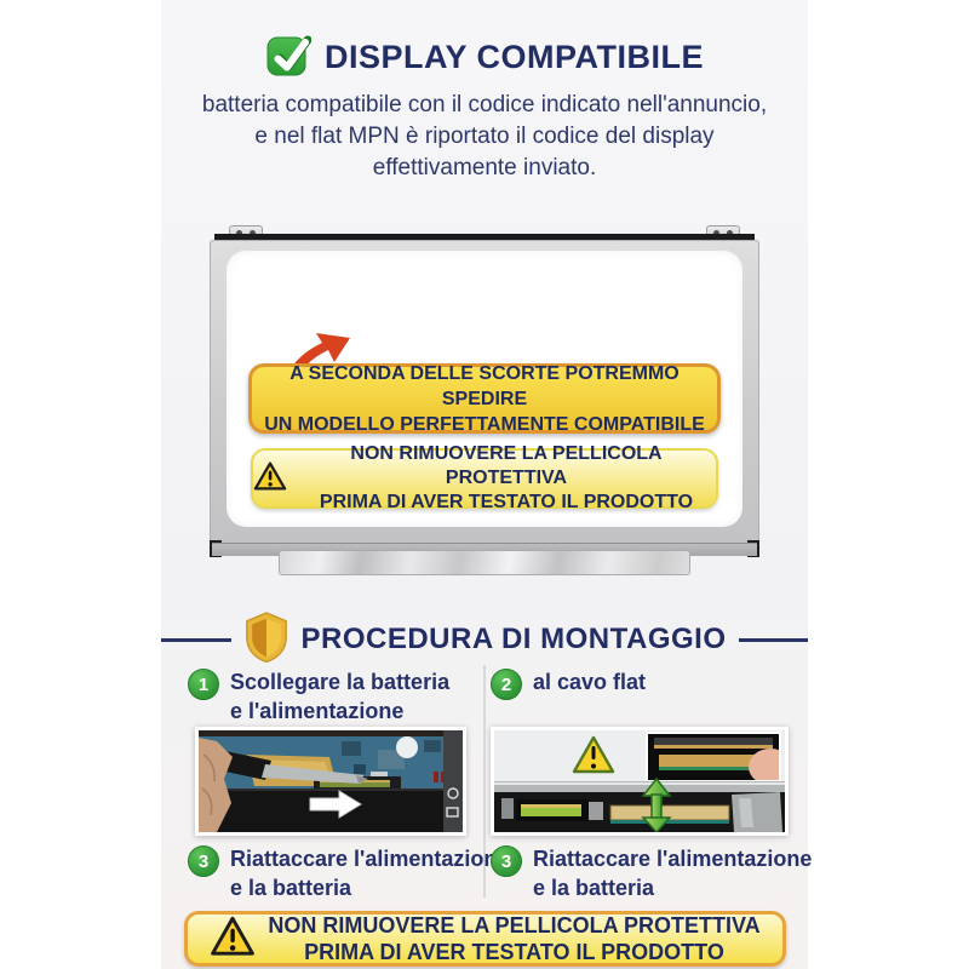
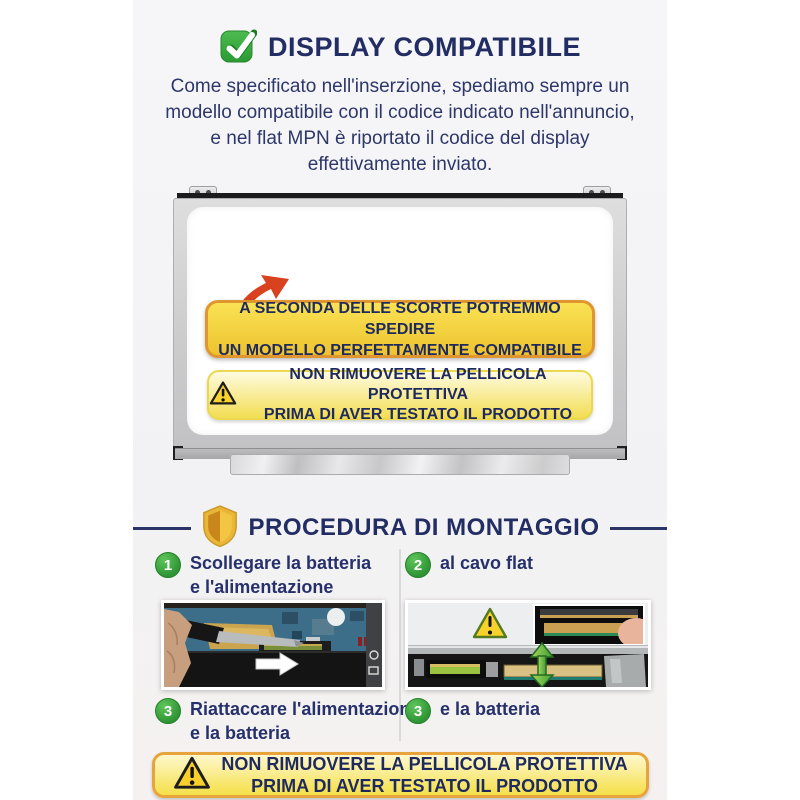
  DISPLAY COMPATIBILE
+ Come specificato nell'inserzione, spediamo sempre un
- batteria compatibile con il codice indicato nell'annuncio,
+ modello compatibile con il codice indicato nell'annuncio,
  e nel flat MPN è riportato il codice del display
  effettivamente inviato.
  A SECONDA DELLE SCORTE POTREMMO SPEDIRE
  UN MODELLO PERFETTAMENTE COMPATIBILE
  NON RIMUOVERE LA PELLICOLA PROTETTIVA
  PRIMA DI AVER TESTATO IL PRODOTTO
  PROCEDURA DI MONTAGGIO
  1
  Scollegare la batteria
  e l'alimentazione
  2
  al cavo flat
  3
  Riattaccare l'alimentazio
  e la batteria
  3
- Riattaccare l'alimentazione
  e la batteria
  NON RIMUOVERE LA PELLICOLA PROTETTIVA
  PRIMA DI AVER TESTATO IL PRODOTTO
